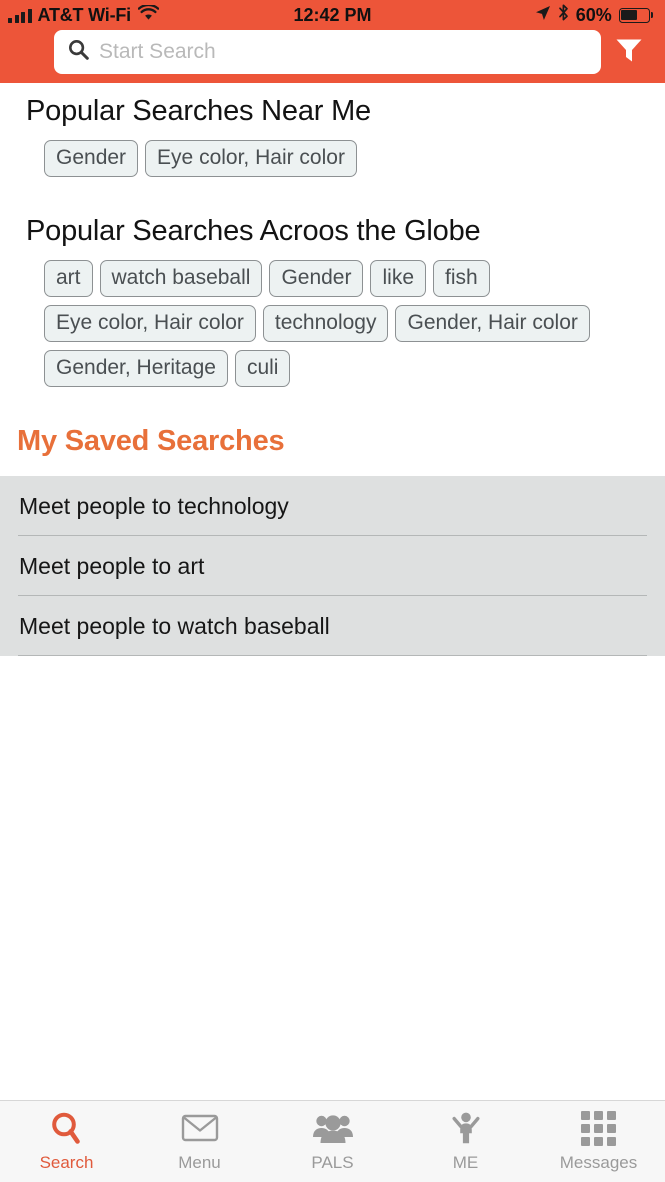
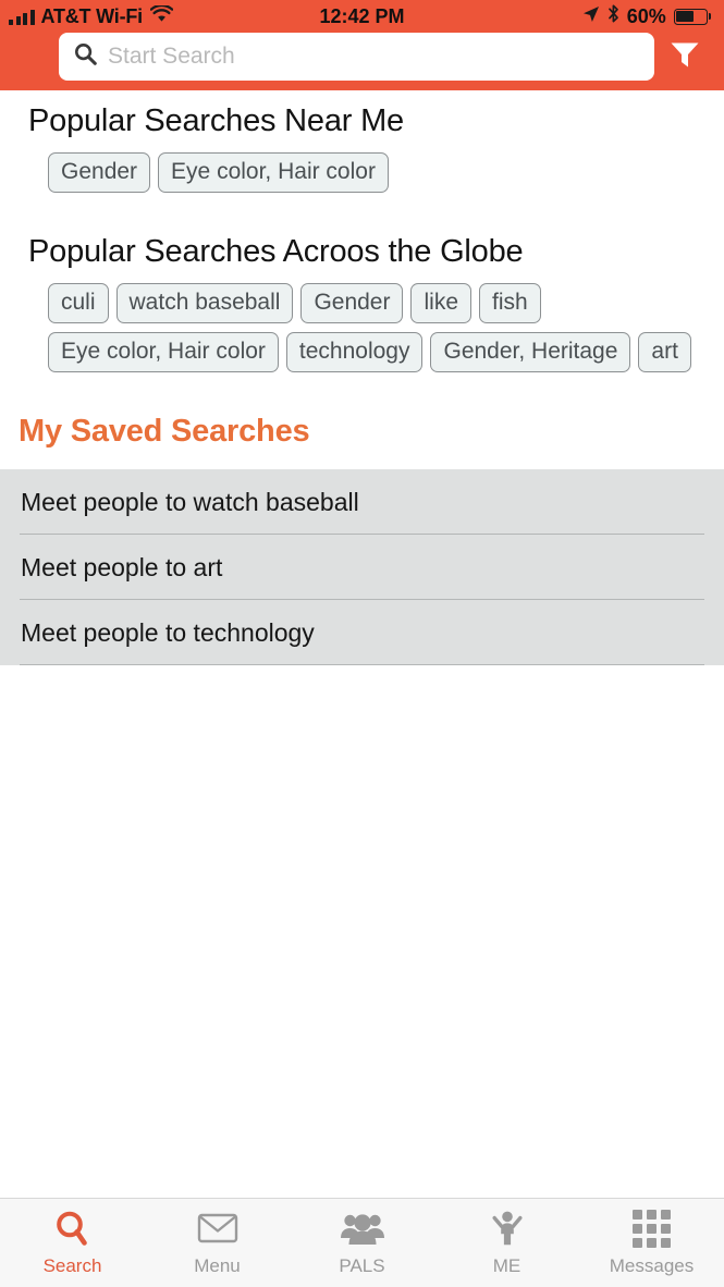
  AT&T Wi-Fi
  12:42 PM
  60%
  Start Search
  Popular Searches Near Me
  Gender
  Eye color, Hair color
  Popular Searches Acroos the Globe
- art
+ culi
  watch baseball
  Gender
  like
  fish
  Eye color, Hair color
  technology
- Gender, Hair color
  Gender, Heritage
- culi
+ art
  My Saved Searches
- Meet people to technology
+ Meet people to watch baseball
  Meet people to art
- Meet people to watch baseball
+ Meet people to technology
  Search
  Menu
  PALS
  ME
  Messages
